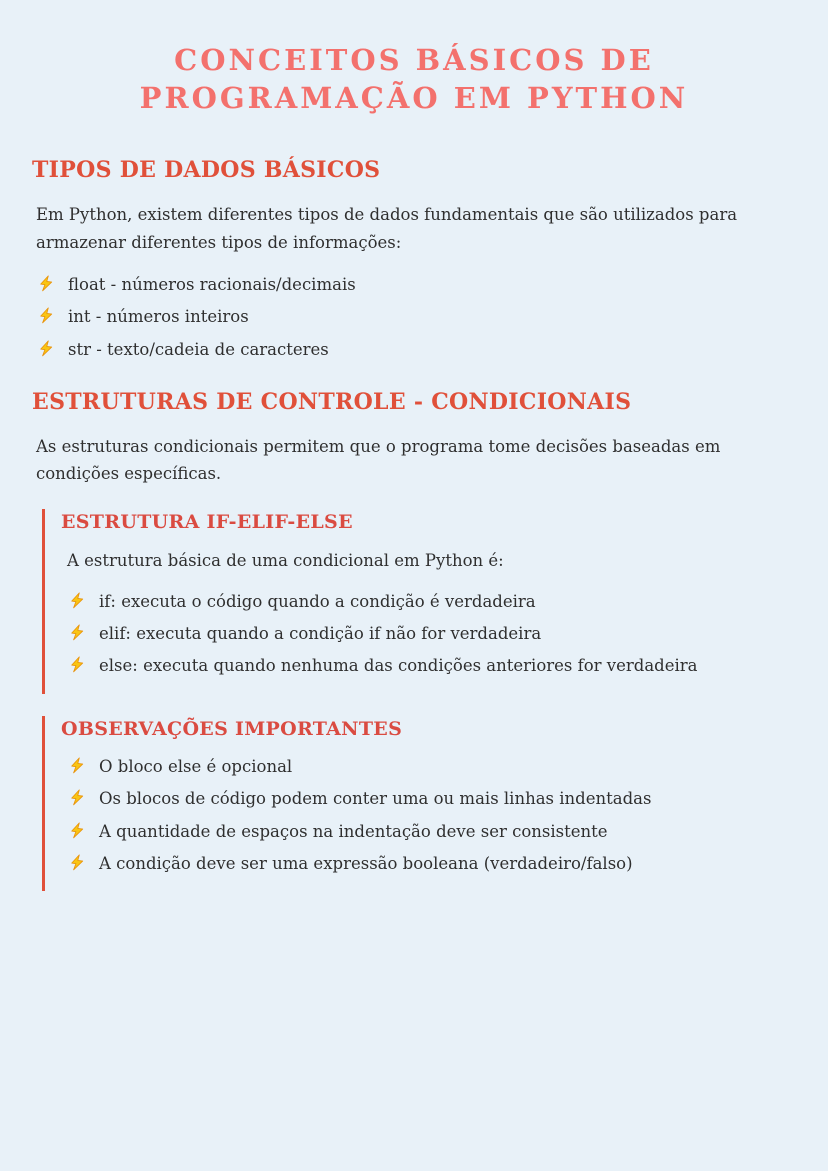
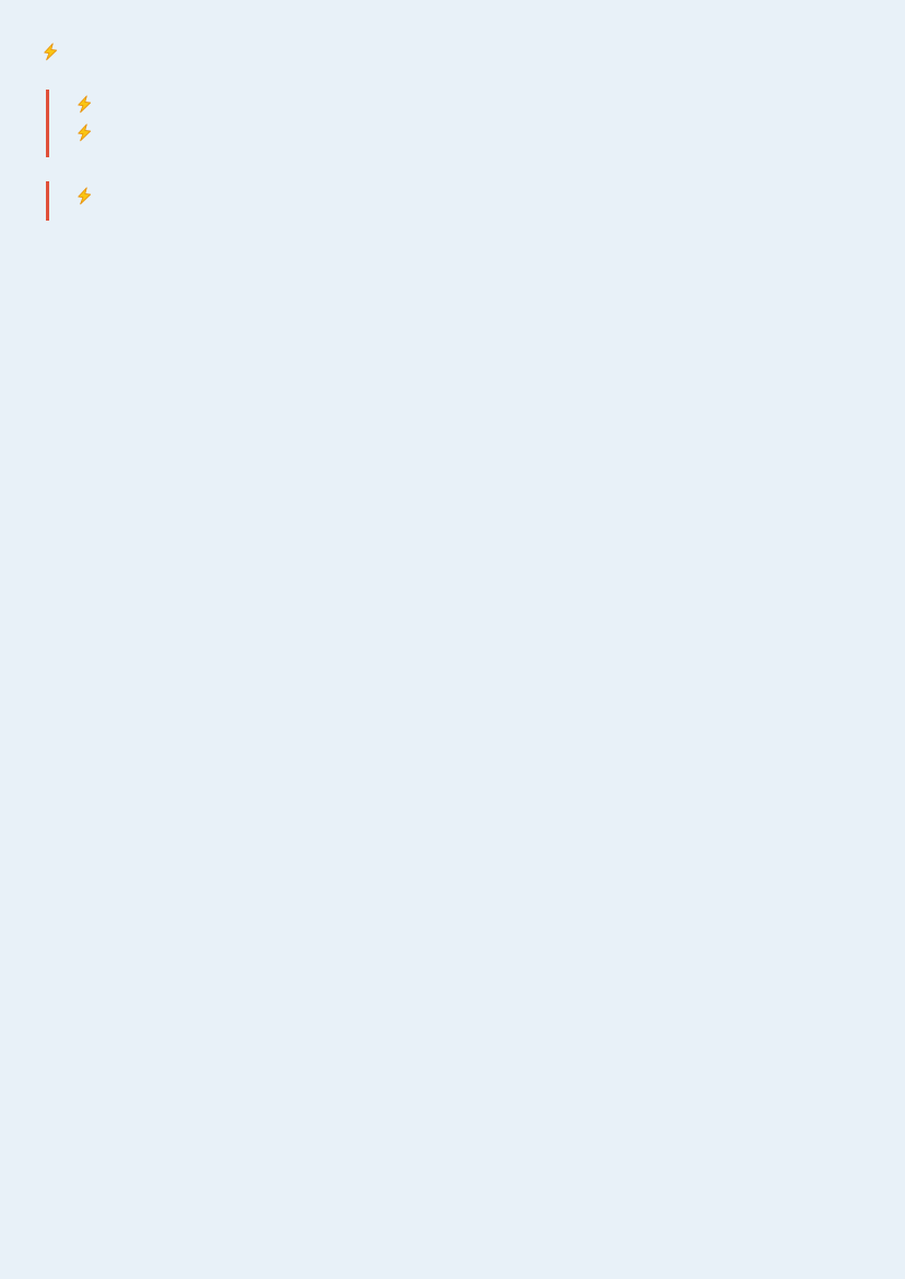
- CONCEITOS BÁSICOS DE PROGRAMAÇÃO EM PYTHON
- TIPOS DE DADOS BÁSICOS
- Em Python, existem diferentes tipos de dados fundamentais que são utilizados para armazenar diferentes tipos de informações:
- float - números racionais/decimais
- int - números inteiros
- str - texto/cadeia de caracteres
- ESTRUTURAS DE CONTROLE - CONDICIONAIS
- As estruturas condicionais permitem que o programa tome decisões baseadas em condições específicas.
- ESTRUTURA IF-ELIF-ELSE
- A estrutura básica de uma condicional em Python é:
- if: executa o código quando a condição é verdadeira
- elif: executa quando a condição if não for verdadeira
- else: executa quando nenhuma das condições anteriores for verdadeira
- OBSERVAÇÕES IMPORTANTES
- O bloco else é opcional
- Os blocos de código podem conter uma ou mais linhas indentadas
- A quantidade de espaços na indentação deve ser consistente
- A condição deve ser uma expressão booleana (verdadeiro/falso)
